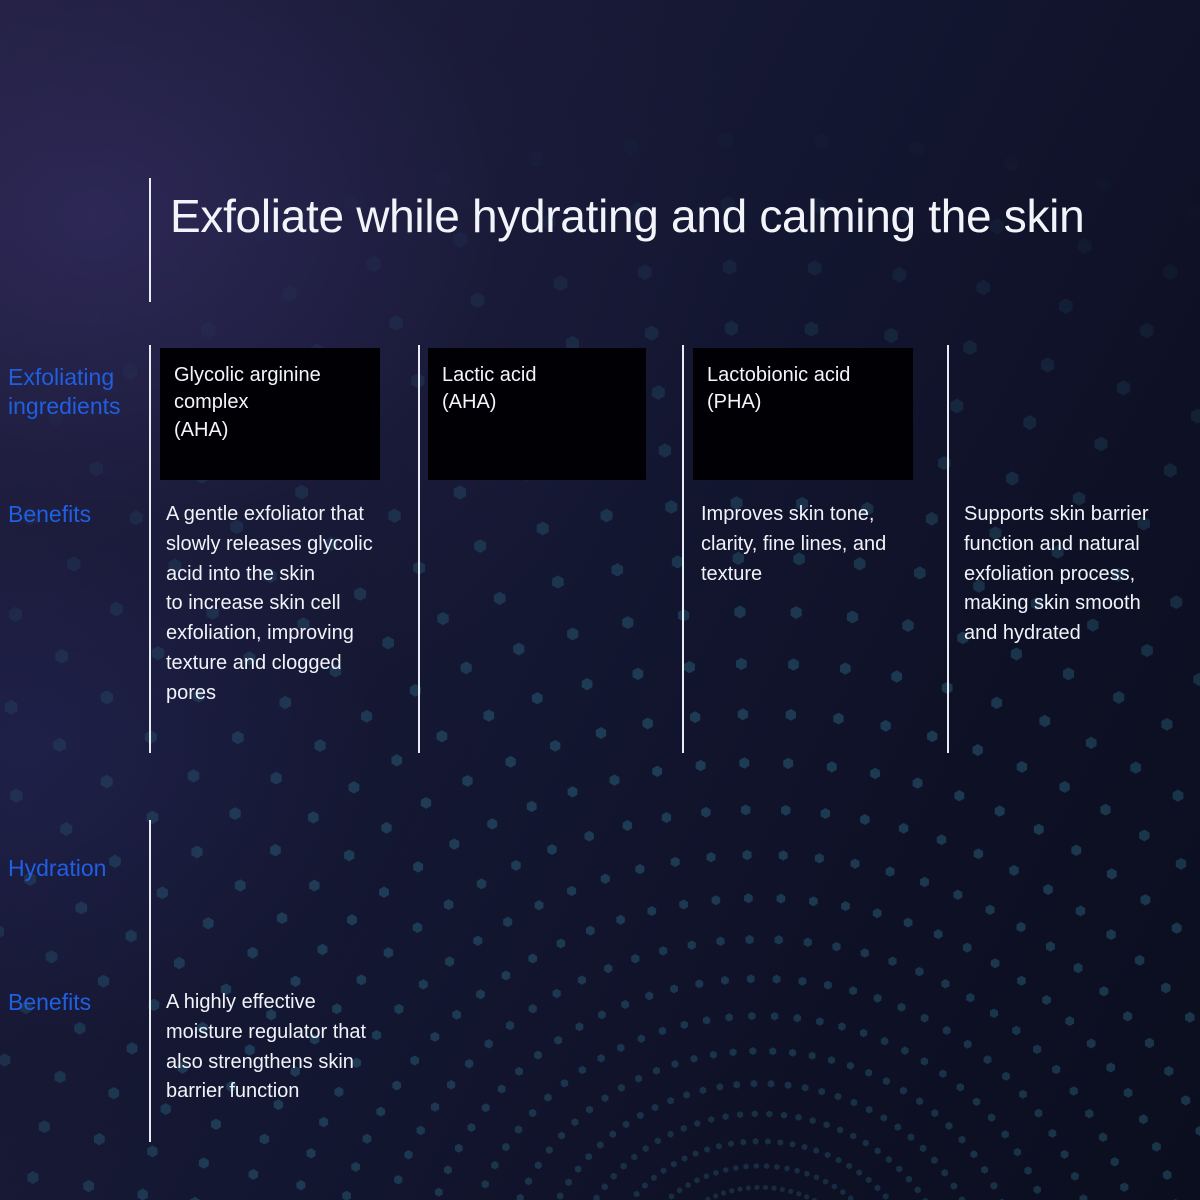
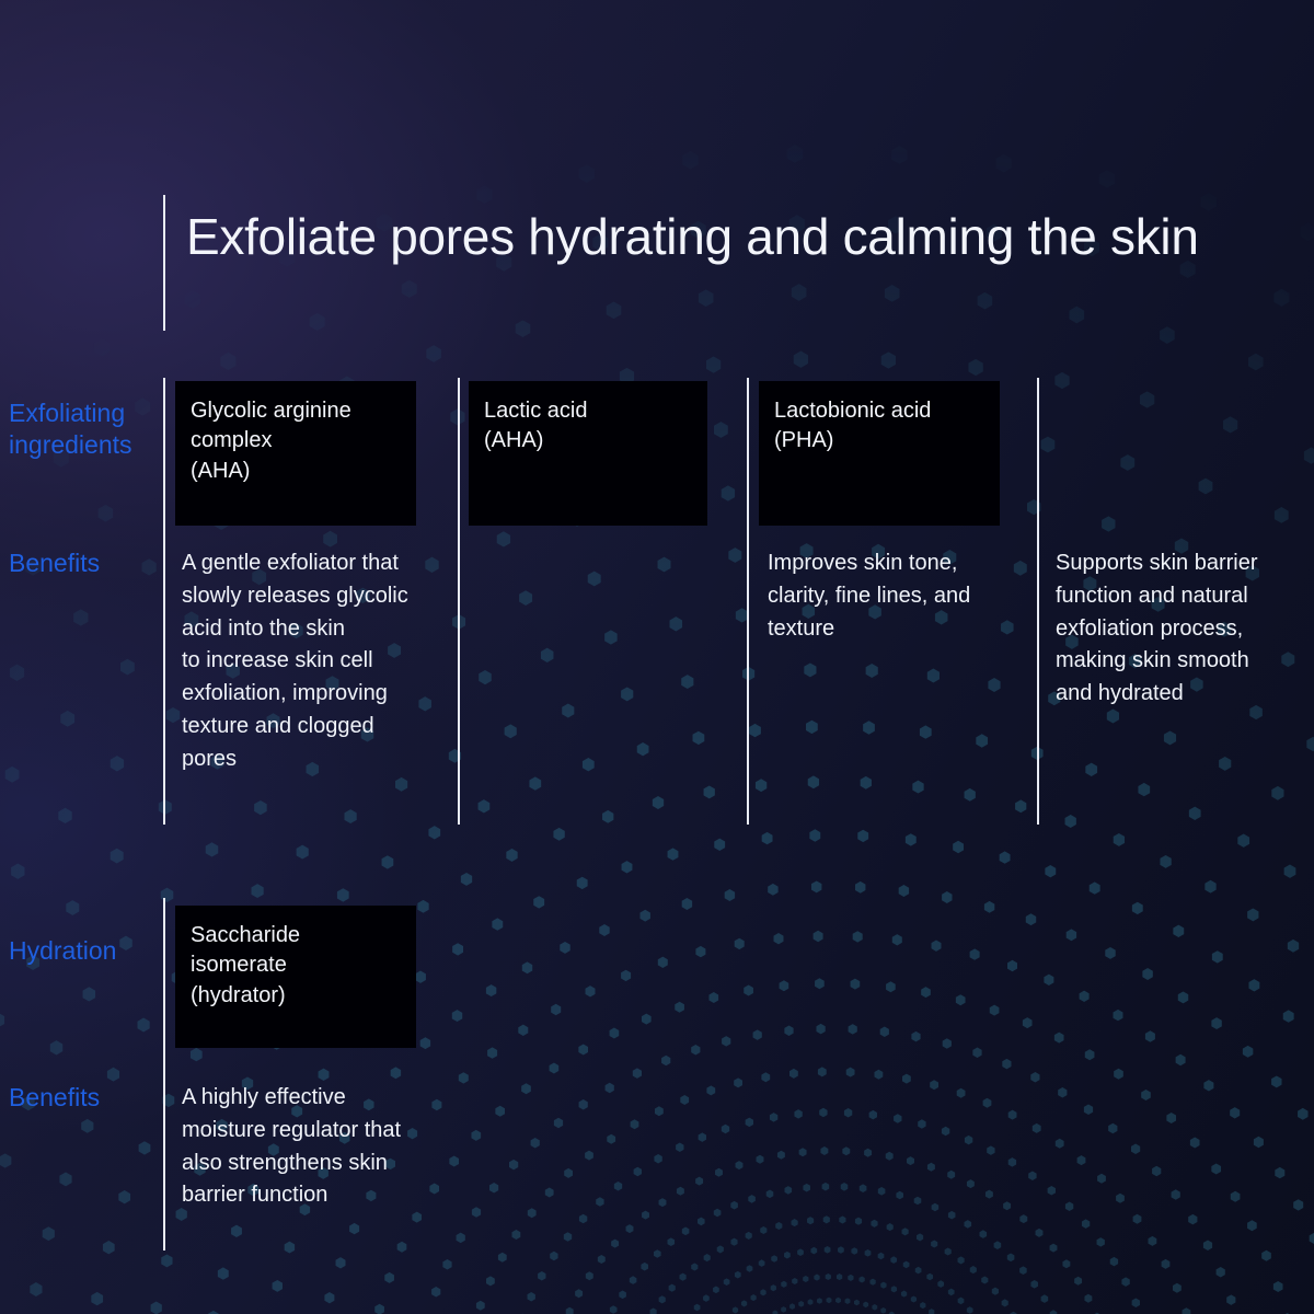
- Exfoliate while hydrating and calming the skin
+ Exfoliate pores hydrating and calming the skin
  Exfoliating
  ingredients
  Benefits
  Glycolic arginine
  complex
  (AHA)
  Lactic acid
  (AHA)
  Lactobionic acid
  (PHA)
  A gentle exfoliator that
  slowly releases glycolic
  acid into the skin
  to increase skin cell
  exfoliation, improving
  texture and clogged
  pores
  Improves skin tone,
  clarity, fine lines, and
  texture
  Supports skin barrier
  function and natural
  exfoliation process,
  making skin smooth
  and hydrated
  Hydration
  Benefits
+ Saccharide
+ isomerate
+ (hydrator)
  A highly effective
  moisture regulator that
  also strengthens skin
  barrier function
